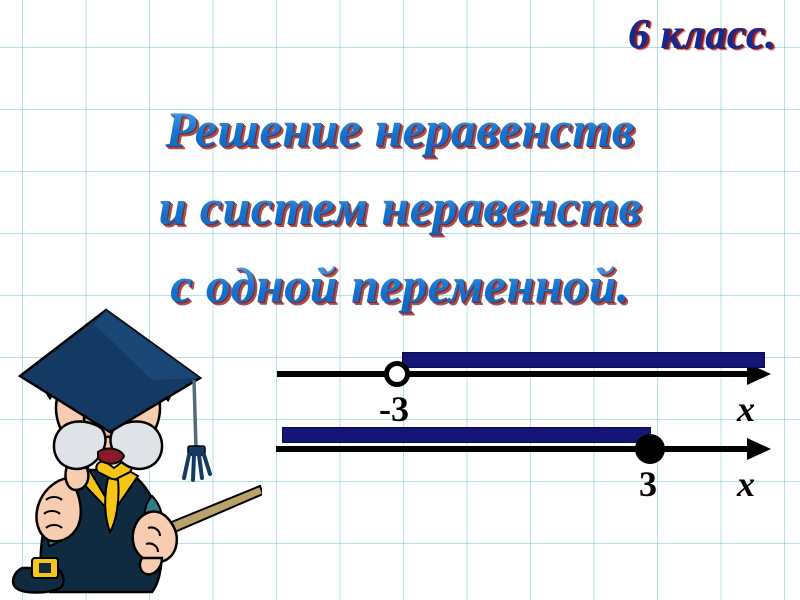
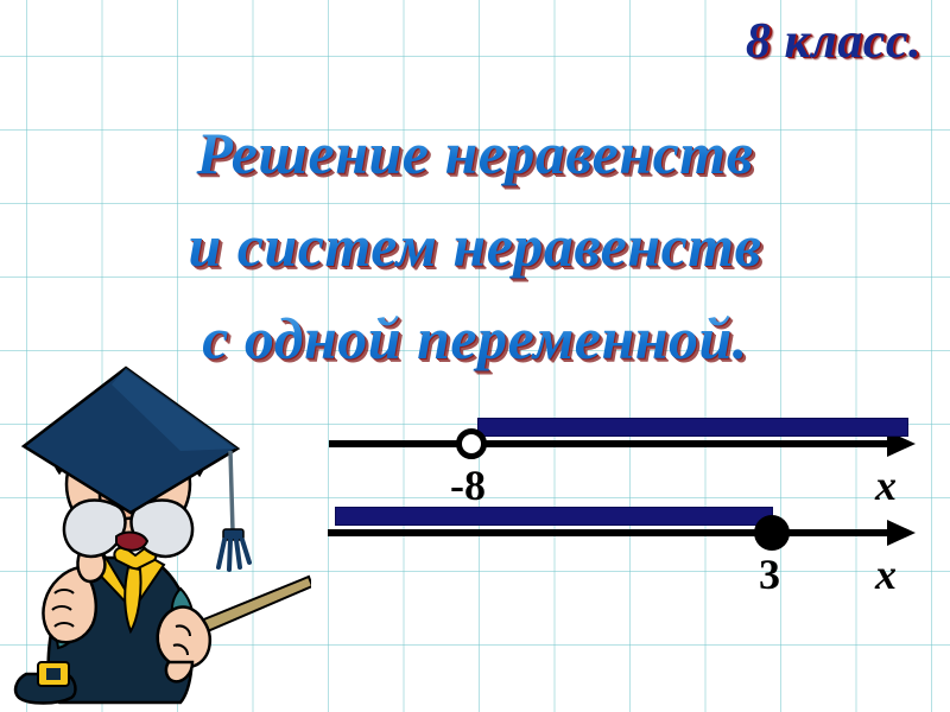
- 6 класс.
+ 8 класс.
  Решение неравенств
  и систем неравенств
  с одной переменной.
- -3
+ -8
  x
  3
  x
